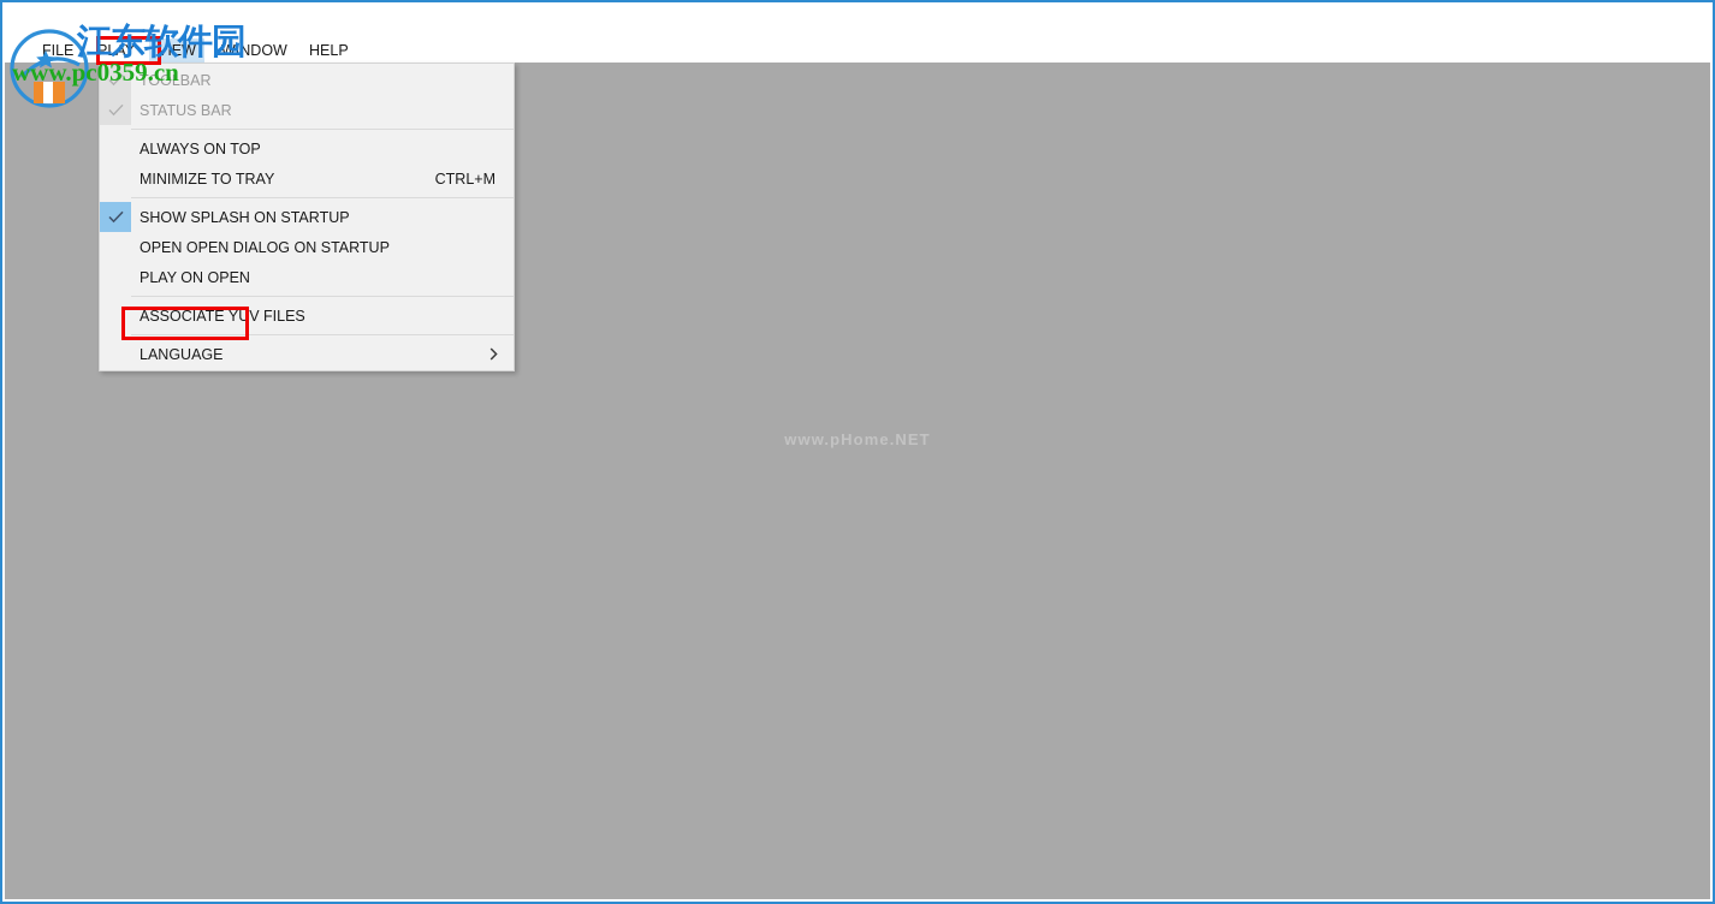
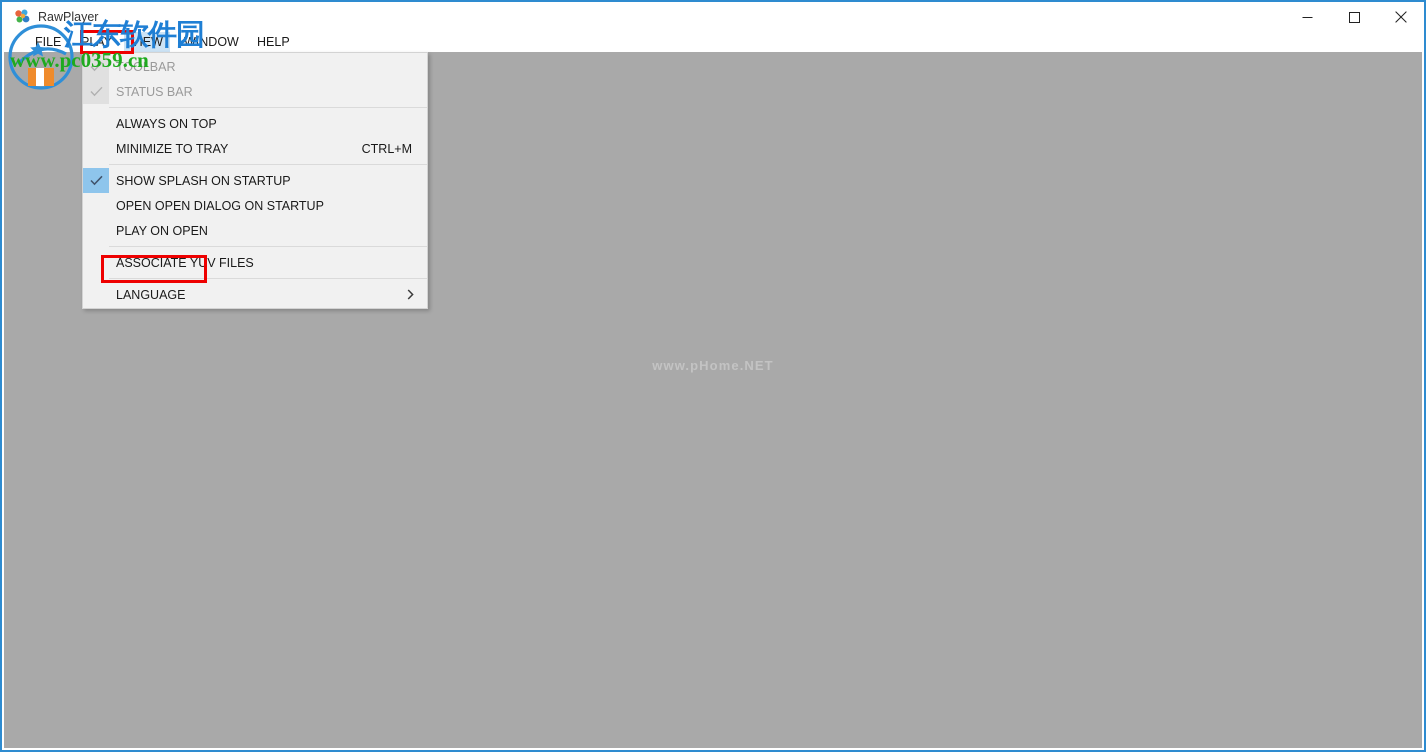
+ RawPlayer
  FILE
  PLAY
  VIEW
  WINDOW
  HELP
  www.pHome.NET
  TOOLBAR
  STATUS BAR
  ALWAYS ON TOP
  MINIMIZE TO TRAY
  CTRL+M
  SHOW SPLASH ON STARTUP
  OPEN OPEN DIALOG ON STARTUP
  PLAY ON OPEN
  ASSOCIATE YUV FILES
  LANGUAGE
  江东软件园
  www.pc0359.cn
